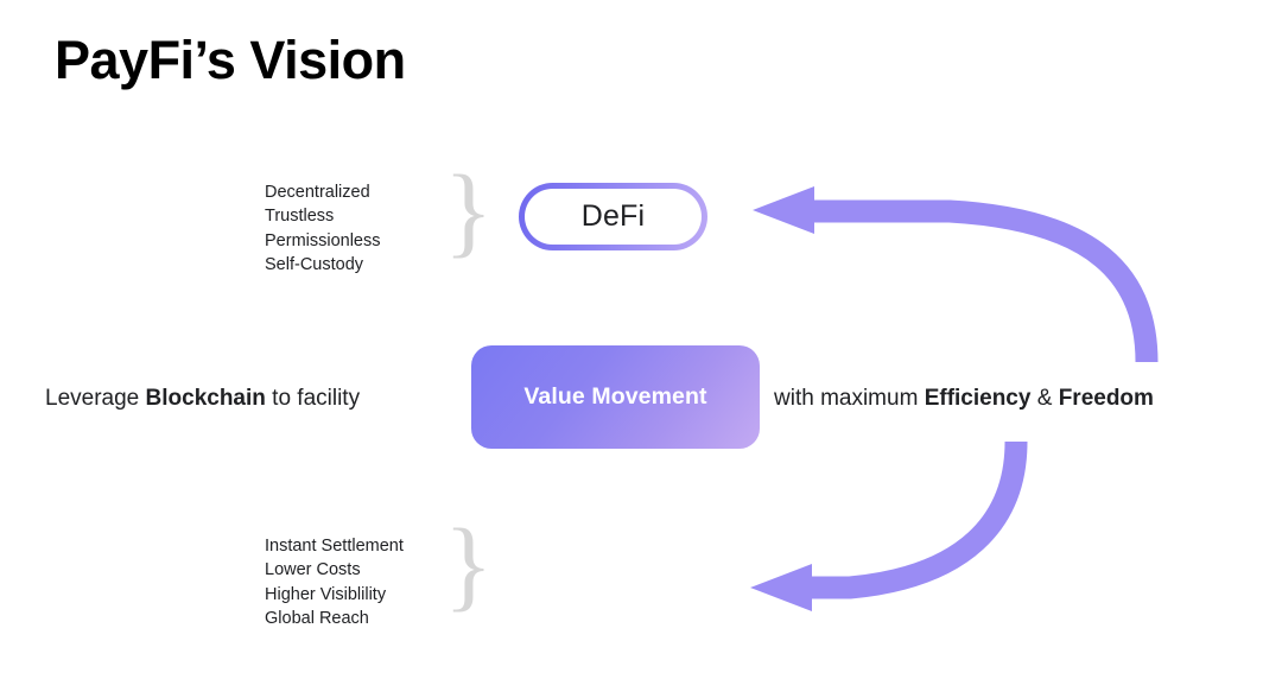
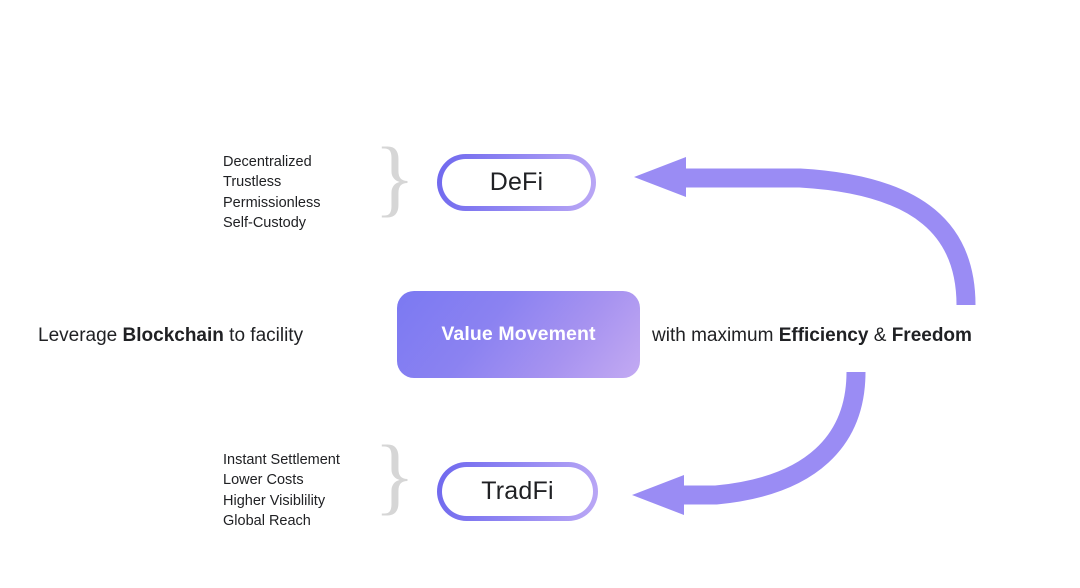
- PayFi’s Vision
  Decentralized
  Trustless
  Permissionless
  Self-Custody
  }
  DeFi
  Instant Settlement
  Lower Costs
  Higher Visiblility
  Global Reach
  }
+ TradFi
  Value Movement
  Leverage Blockchain to facility
  with maximum Efficiency & Freedom
